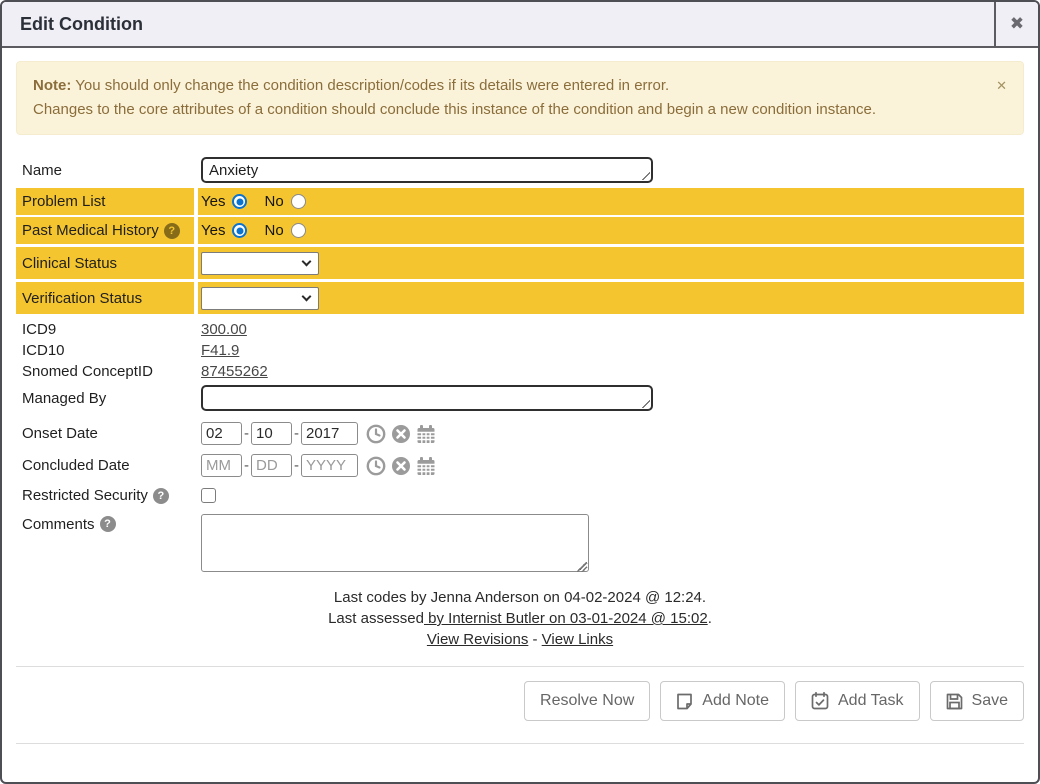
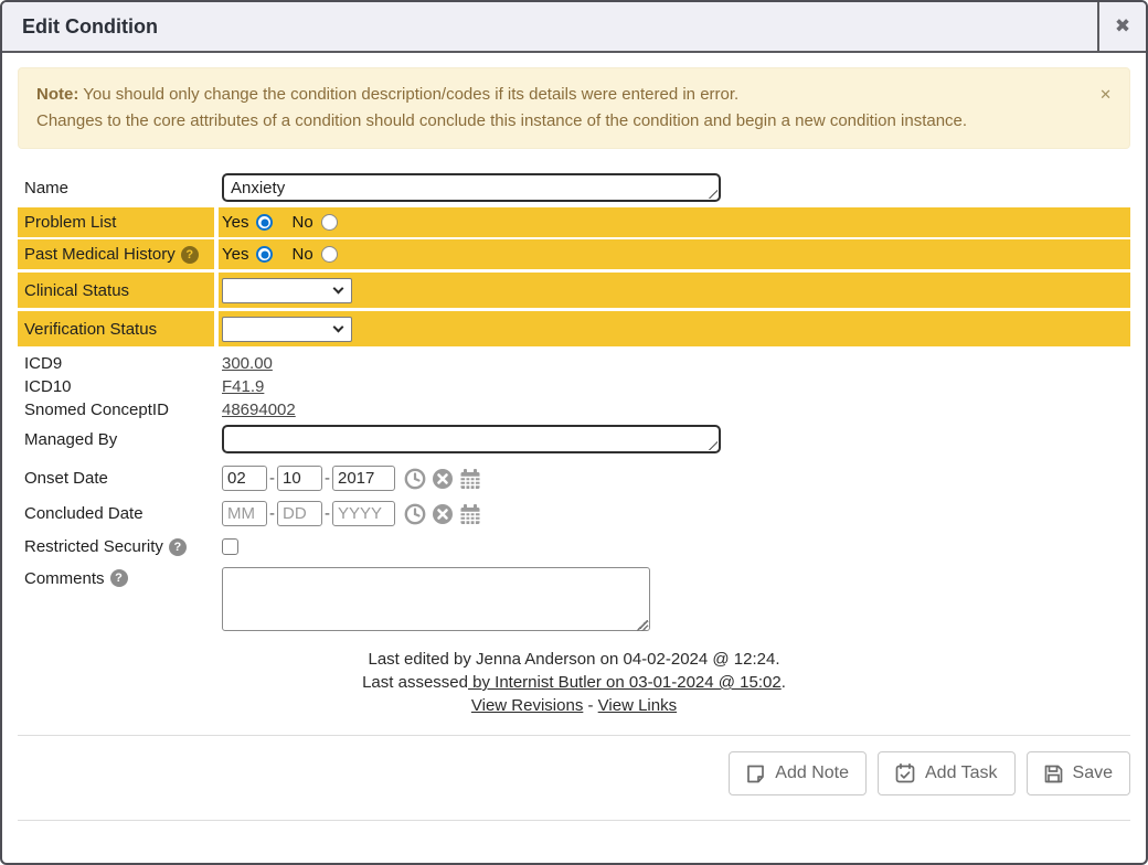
  Edit Condition
  ✖
  Note: You should only change the condition description/codes if its details were entered in error.
  Changes to the core attributes of a condition should conclude this instance of the condition and begin a new condition instance.
  ✕
  Name
  Anxiety
  Problem List
  Yes
  No
  Past Medical History
  ?
  Yes
  No
  Clinical Status
  Verification Status
  ICD9
  300.00
  ICD10
  F41.9
  Snomed ConceptID
- 87455262
+ 48694002
  Managed By
  Onset Date
  02
  -
  10
  -
  2017
  Concluded Date
  MM
  -
  DD
  -
  YYYY
  Restricted Security
  ?
  Comments
  ?
- Last codes by Jenna Anderson on 04-02-2024 @ 12:24.
+ Last edited by Jenna Anderson on 04-02-2024 @ 12:24.
  Last assessed by Internist Butler on 03-01-2024 @ 15:02.
  View Revisions - View Links
- Resolve Now
  Add Note
  Add Task
  Save
